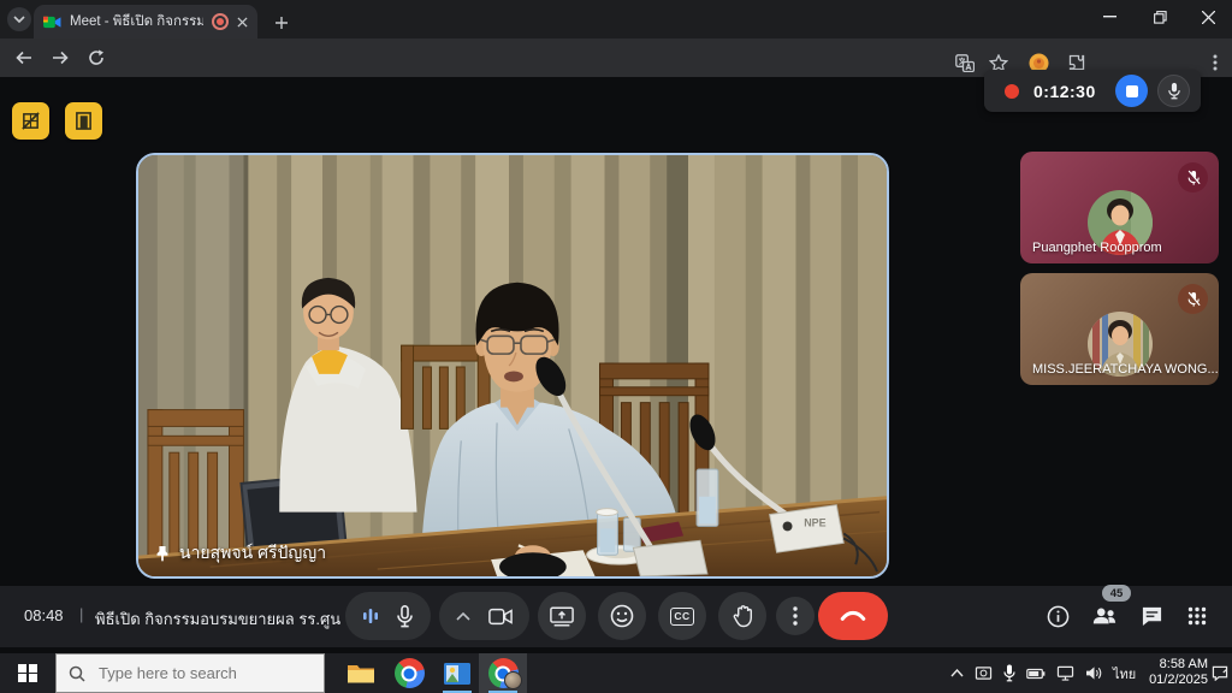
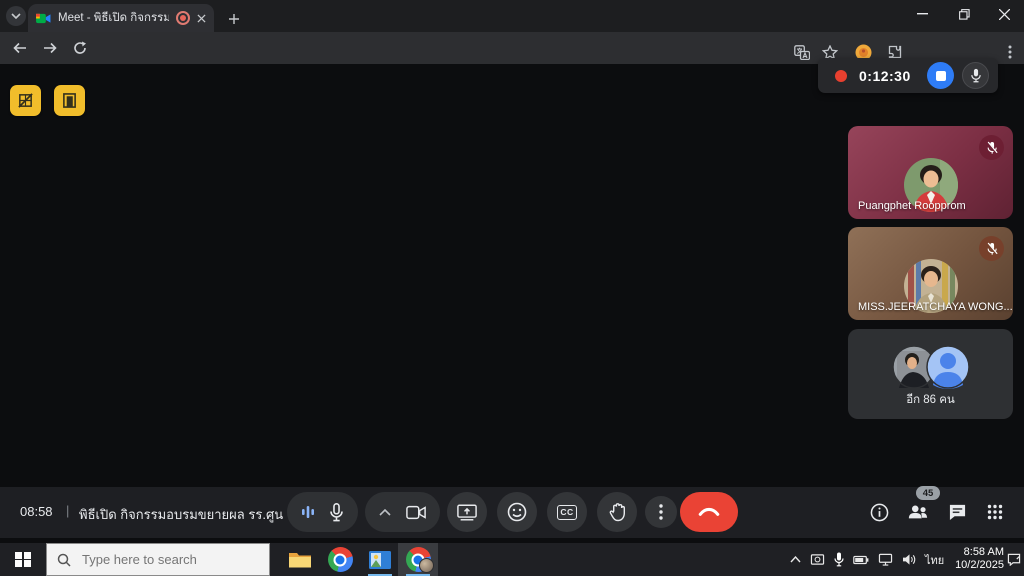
  Meet - พิธีเปิด กิจกรรม
  0:12:30
- NPE
- นายสุพจน์ ศรีปัญญา
  Puangphet Roopprom
  MISS.JEERATCHAYA WONG...
+ อีก 86 คน
- 08:48
+ 08:58
  |
  พิธีเปิด กิจกรรมอบรมขยายผล รร.ศูน
  CC
  45
  Type here to search
  ไทย
  8:58 AM
- 01/2/2025
+ 10/2/2025
